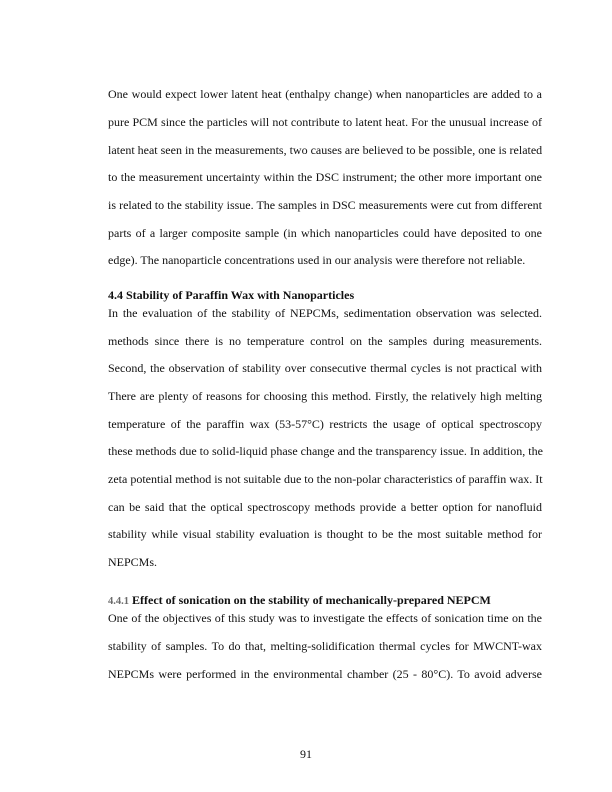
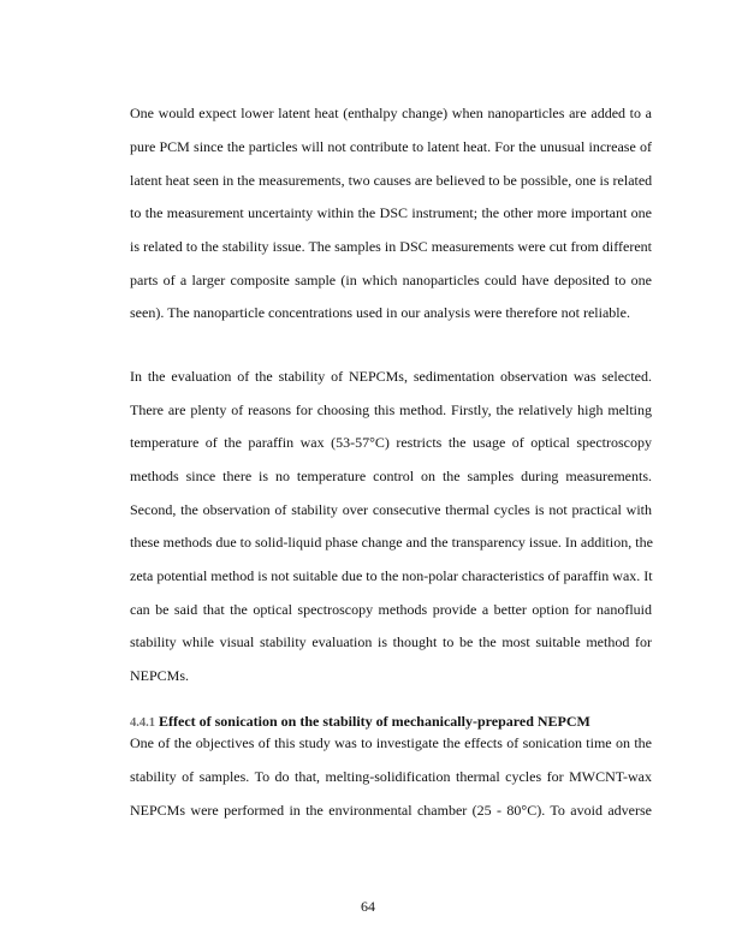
  One would expect lower latent heat (enthalpy change) when nanoparticles are added to a
  pure PCM since the particles will not contribute to latent heat. For the unusual increase of
  latent heat seen in the measurements, two causes are believed to be possible, one is related
  to the measurement uncertainty within the DSC instrument; the other more important one
  is related to the stability issue. The samples in DSC measurements were cut from different
  parts of a larger composite sample (in which nanoparticles could have deposited to one
- edge). The nanoparticle concentrations used in our analysis were therefore not reliable.
+ seen). The nanoparticle concentrations used in our analysis were therefore not reliable.
- 4.4 Stability of Paraffin Wax with Nanoparticles
  In the evaluation of the stability of NEPCMs, sedimentation observation was selected.
- methods since there is no temperature control on the samples during measurements.
+ There are plenty of reasons for choosing this method. Firstly, the relatively high melting
- Second, the observation of stability over consecutive thermal cycles is not practical with
+ temperature of the paraffin wax (53-57°C) restricts the usage of optical spectroscopy
- There are plenty of reasons for choosing this method. Firstly, the relatively high melting
+ methods since there is no temperature control on the samples during measurements.
- temperature of the paraffin wax (53-57°C) restricts the usage of optical spectroscopy
+ Second, the observation of stability over consecutive thermal cycles is not practical with
  these methods due to solid-liquid phase change and the transparency issue. In addition, the
  zeta potential method is not suitable due to the non-polar characteristics of paraffin wax. It
  can be said that the optical spectroscopy methods provide a better option for nanofluid
  stability while visual stability evaluation is thought to be the most suitable method for
  NEPCMs.
  4.4.1 Effect of sonication on the stability of mechanically-prepared NEPCM
  One of the objectives of this study was to investigate the effects of sonication time on the
  stability of samples. To do that, melting-solidification thermal cycles for MWCNT-wax
  NEPCMs were performed in the environmental chamber (25 - 80°C). To avoid adverse
- 91
+ 64
